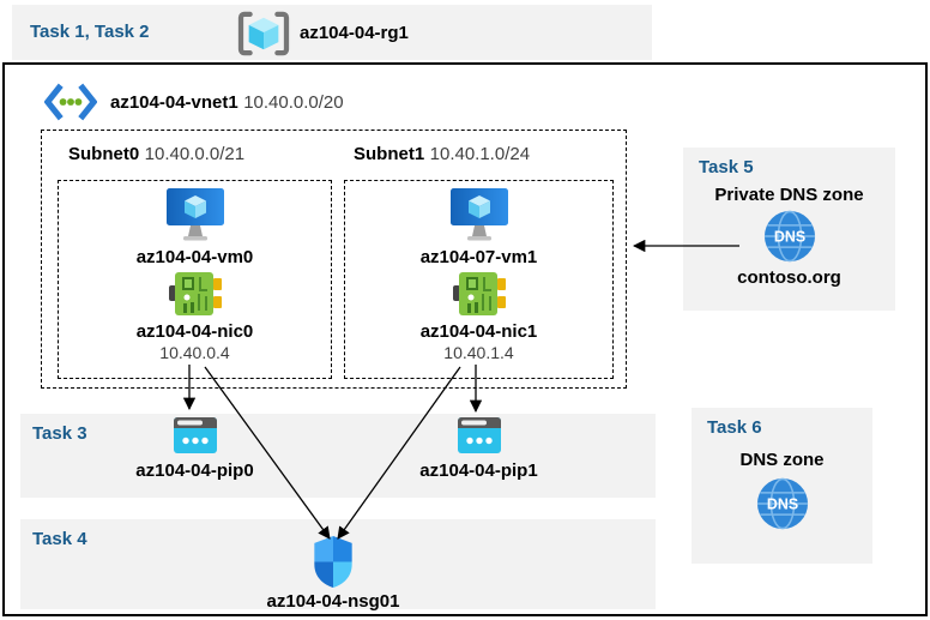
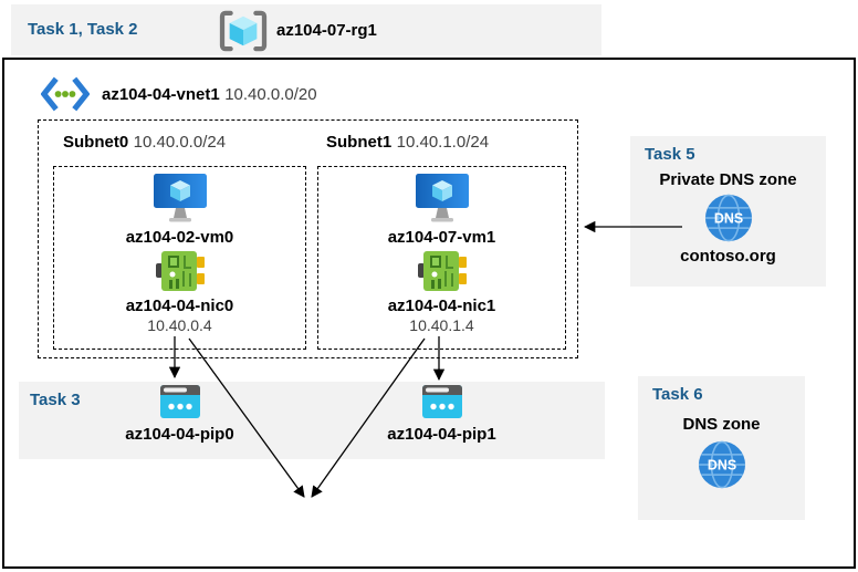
  Task 1, Task 2
- az104-04-rg1
+ az104-07-rg1
  az104-04-vnet1 10.40.0.0/20
- Subnet0 10.40.0.0/21
+ Subnet0 10.40.0.0/24
- az104-04-vm0
+ az104-02-vm0
  az104-04-nic0
  10.40.0.4
  Subnet1 10.40.1.0/24
  az104-07-vm1
  az104-04-nic1
  10.40.1.4
  Task 5
  Private DNS zone
  DNS
  contoso.org
  Task 3
  az104-04-pip0
  az104-04-pip1
  Task 6
  DNS zone
  DNS
- Task 4
- az104-04-nsg01
